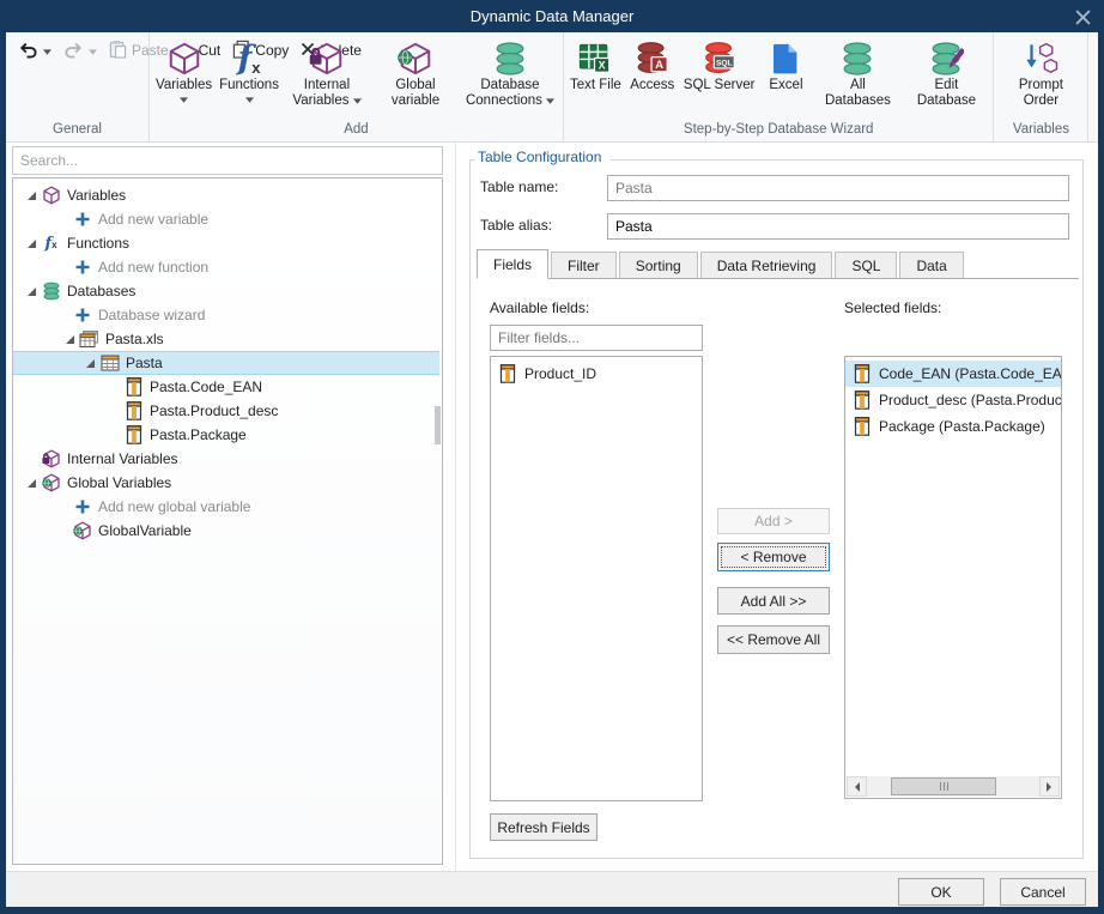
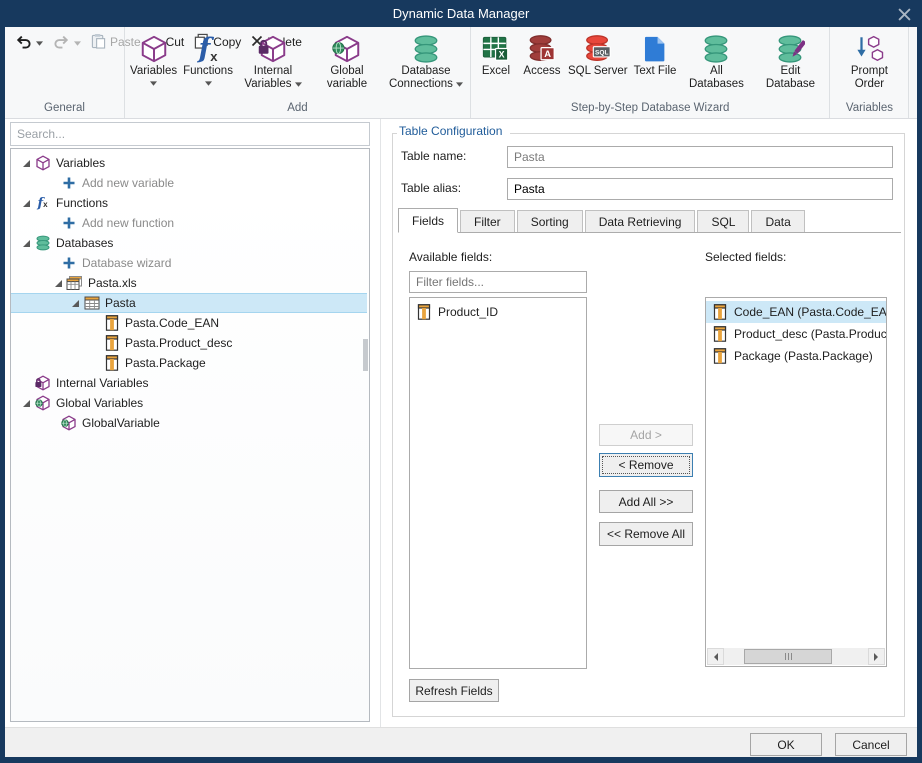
  Dynamic Data Manager
  Paste
  Cut
  Copy
  General
  Variables
  fx
  Functions
  Internal Variables
  Global variable
  Database Connections
  Add
  X
- Text File
+ Excel
  A
  Access
  SQL Server
- Excel
+ Text File
  All Databases
  Edit Database
  Step-by-Step Database Wizard
  Prompt Order
  Variables
  Search...
  Variables
  Add new variable
  fx
  Functions
  Add new function
  Databases
  Database wizard
  Pasta.xls
  Pasta
  Pasta.Code_EAN
  Pasta.Product_desc
  Pasta.Package
  Internal Variables
  Global Variables
- Add new global variable
  GlobalVariable
  Table Configuration
  Table name:
  Pasta
  Table alias:
  Pasta
  Fields
  Filter
  Sorting
  Data Retrieving
  SQL
  Data
  Available fields:
  Filter fields...
  Product_ID
  Add >
  < Remove
  Add All >>
  << Remove All
  Selected fields:
  Code_EAN (Pasta.Code_EA
  Product_desc (Pasta.Produc
  Package (Pasta.Package)
  Refresh Fields
  OK
  Cancel
